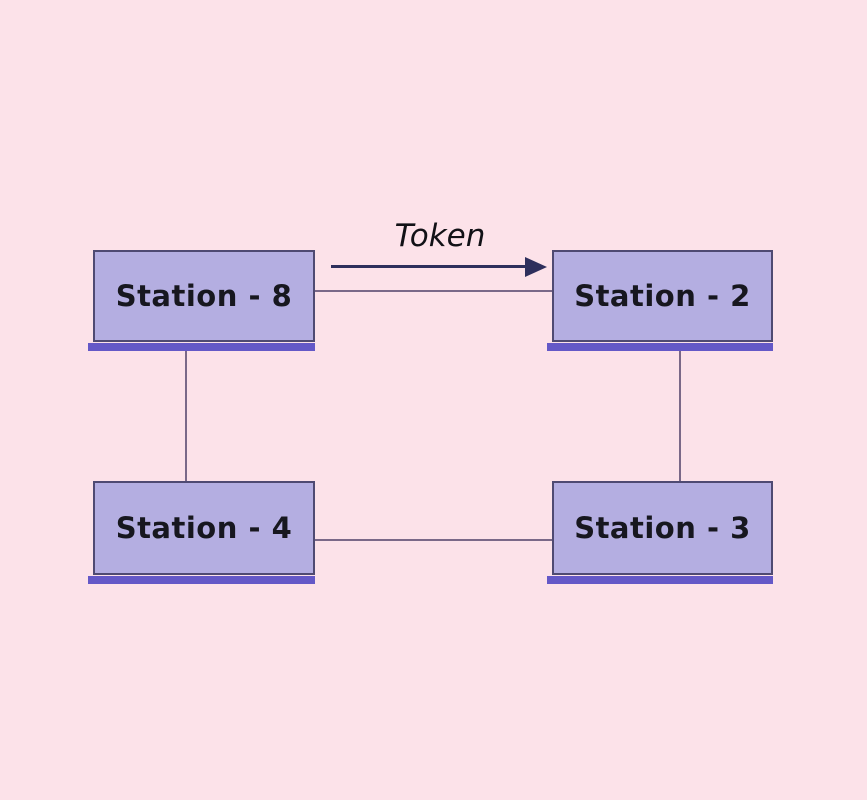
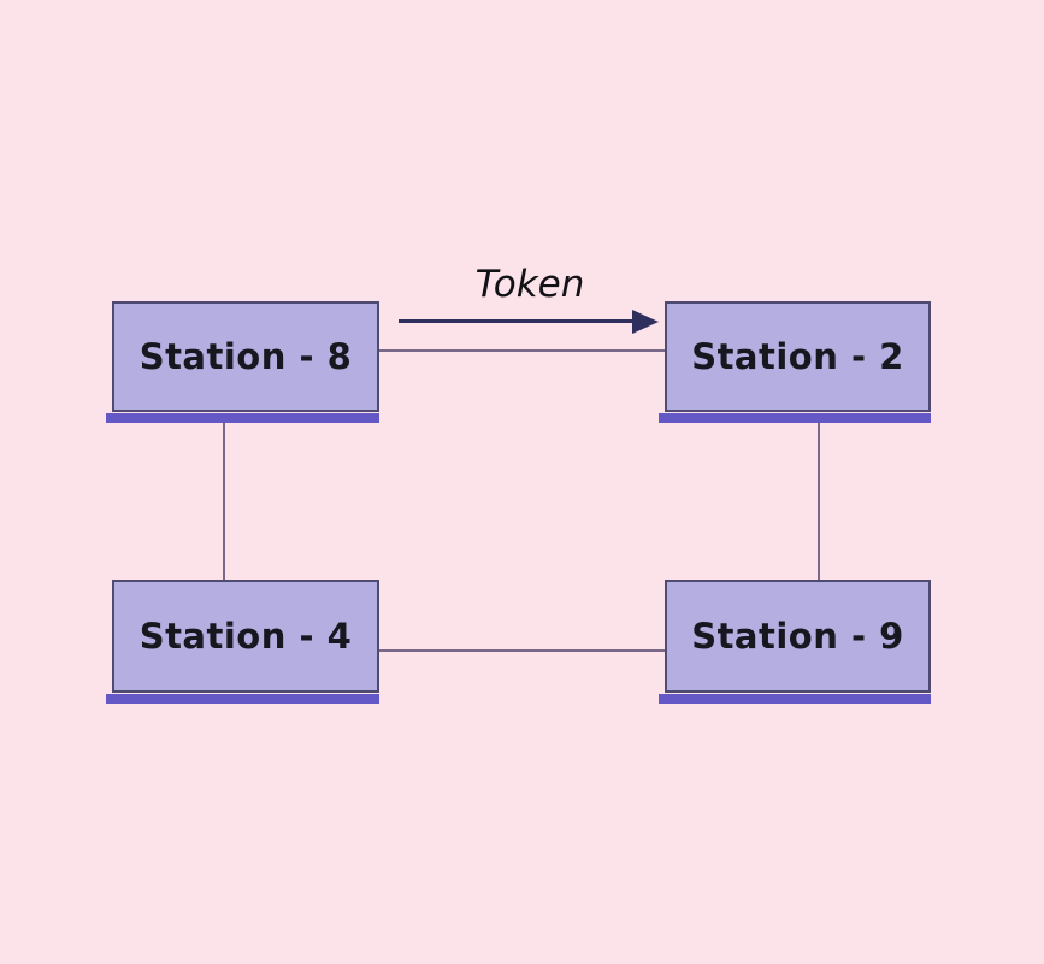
  Token
  Station - 8
  Station - 2
- Station - 3
+ Station - 9
  Station - 4
